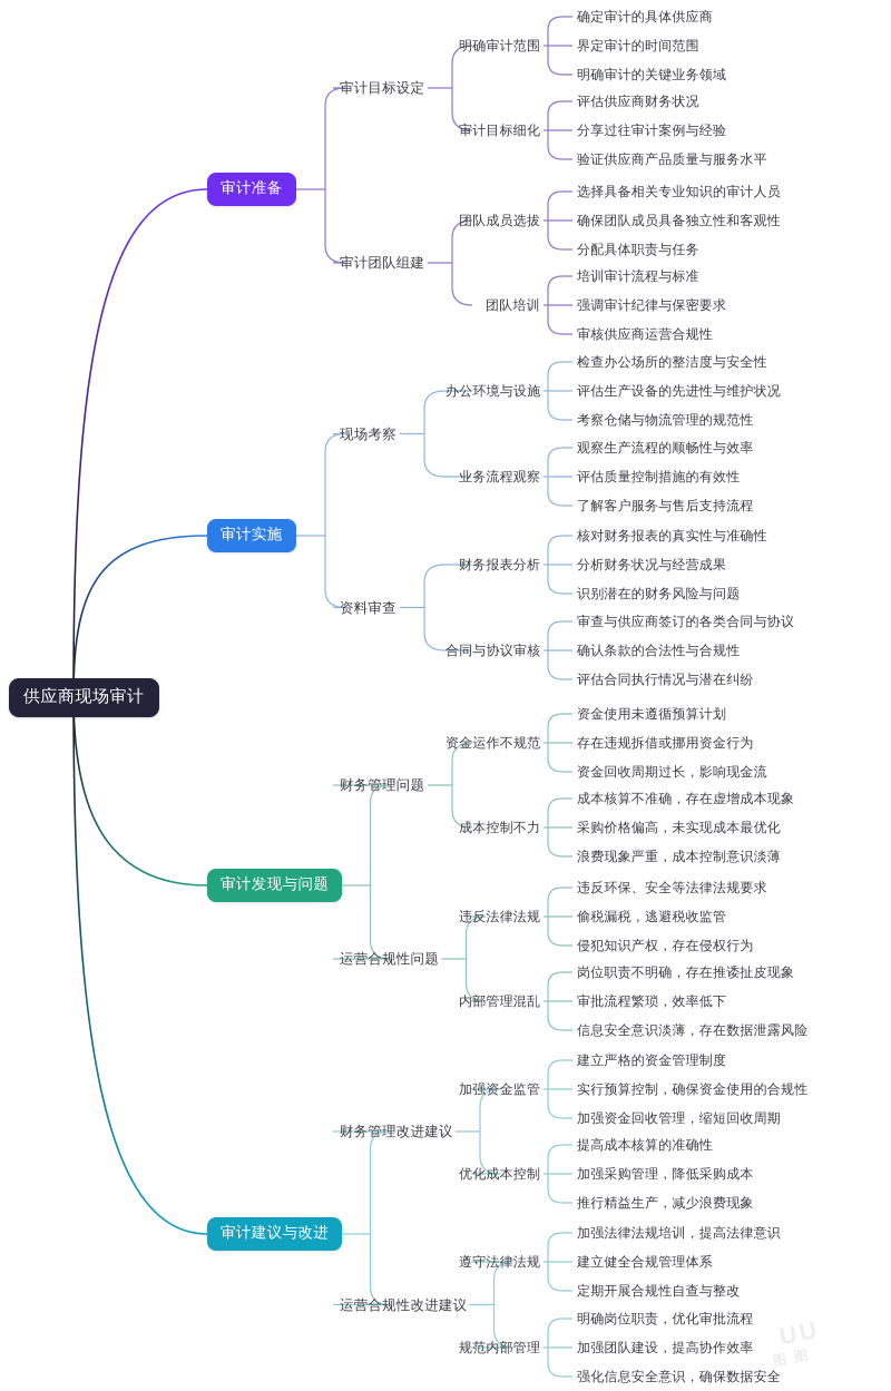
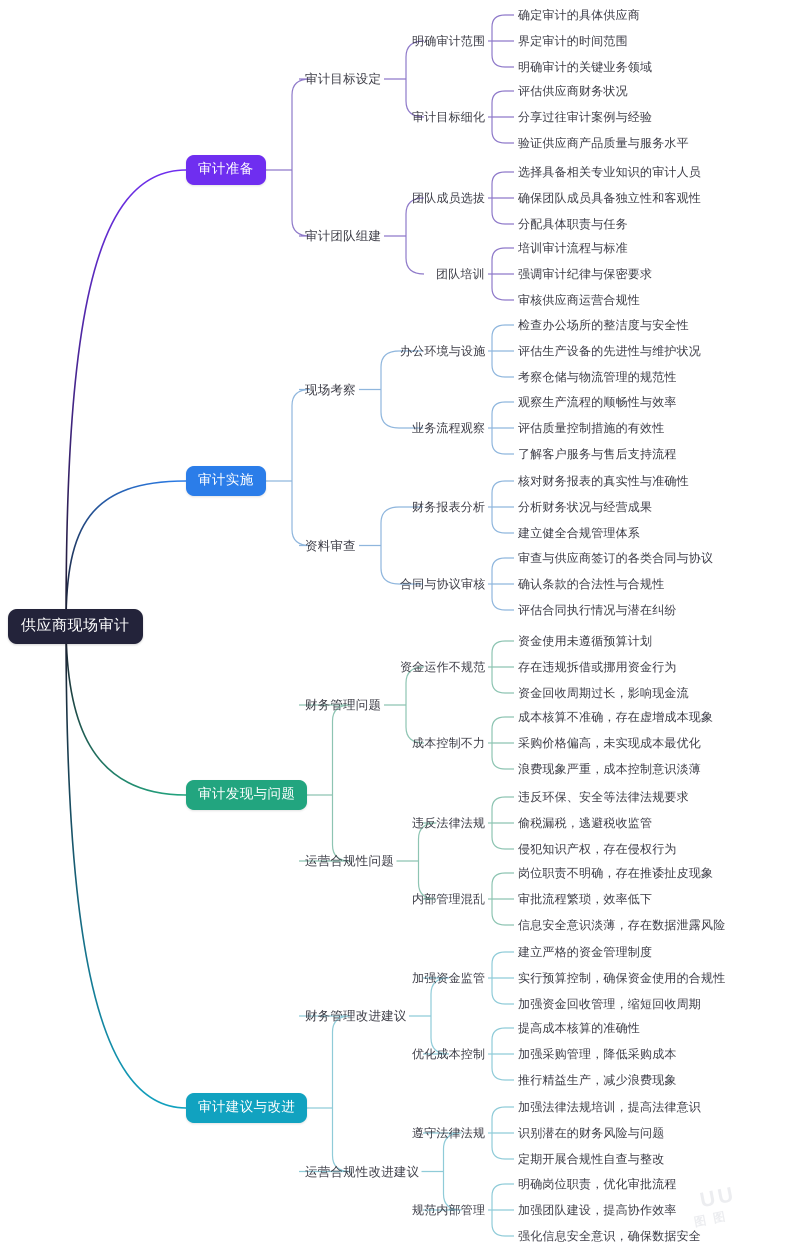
  审计准备
  审计目标设定
  明确审计范围
  确定审计的具体供应商
  界定审计的时间范围
  明确审计的关键业务领域
  审计目标细化
  评估供应商财务状况
  分享过往审计案例与经验
  验证供应商产品质量与服务水平
  审计团队组建
  团队成员选拔
  选择具备相关专业知识的审计人员
  确保团队成员具备独立性和客观性
  分配具体职责与任务
  团队培训
  培训审计流程与标准
  强调审计纪律与保密要求
  审核供应商运营合规性
  审计实施
  现场考察
  办公环境与设施
  检查办公场所的整洁度与安全性
  评估生产设备的先进性与维护状况
  考察仓储与物流管理的规范性
  业务流程观察
  观察生产流程的顺畅性与效率
  评估质量控制措施的有效性
  了解客户服务与售后支持流程
  资料审查
  财务报表分析
  核对财务报表的真实性与准确性
  分析财务状况与经营成果
- 识别潜在的财务风险与问题
+ 建立健全合规管理体系
  合同与协议审核
  审查与供应商签订的各类合同与协议
  确认条款的合法性与合规性
  评估合同执行情况与潜在纠纷
  审计发现与问题
  财务管理问题
  资金运作不规范
  资金使用未遵循预算计划
  存在违规拆借或挪用资金行为
  资金回收周期过长，影响现金流
  成本控制不力
  成本核算不准确，存在虚增成本现象
  采购价格偏高，未实现成本最优化
  浪费现象严重，成本控制意识淡薄
  运营合规性问题
  违反法律法规
  违反环保、安全等法律法规要求
  偷税漏税，逃避税收监管
  侵犯知识产权，存在侵权行为
  内部管理混乱
  岗位职责不明确，存在推诿扯皮现象
  审批流程繁琐，效率低下
  信息安全意识淡薄，存在数据泄露风险
  审计建议与改进
  财务管理改进建议
  加强资金监管
  建立严格的资金管理制度
  实行预算控制，确保资金使用的合规性
  加强资金回收管理，缩短回收周期
  优化成本控制
  提高成本核算的准确性
  加强采购管理，降低采购成本
  推行精益生产，减少浪费现象
  运营合规性改进建议
  遵守法律法规
  加强法律法规培训，提高法律意识
- 建立健全合规管理体系
+ 识别潜在的财务风险与问题
  定期开展合规性自查与整改
  规范内部管理
  明确岗位职责，优化审批流程
  加强团队建设，提高协作效率
  强化信息安全意识，确保数据安全
  供应商现场审计
